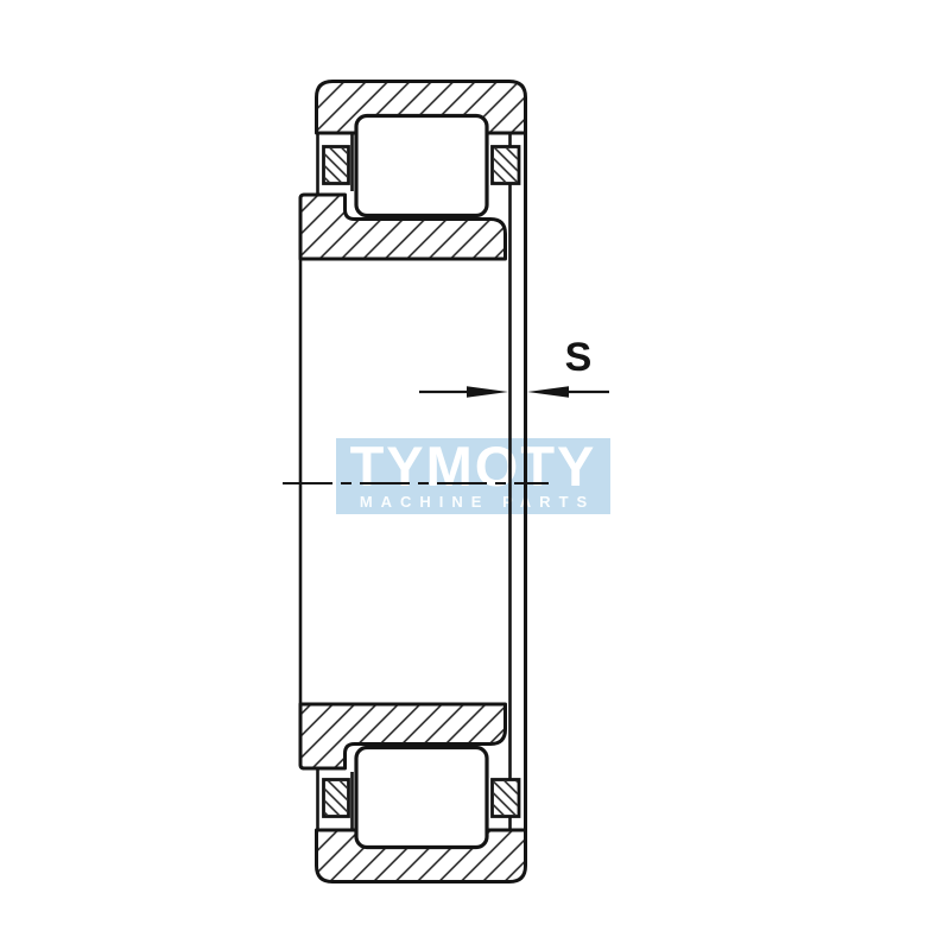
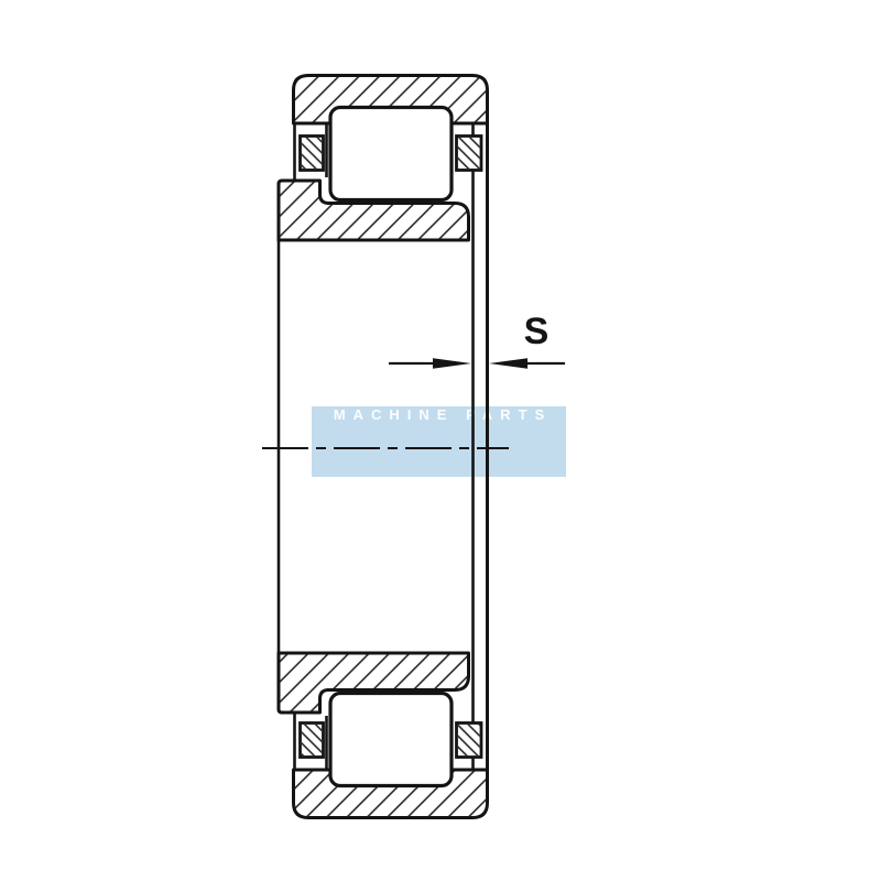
- TYMOTY
  MACHINEARTS
  S
